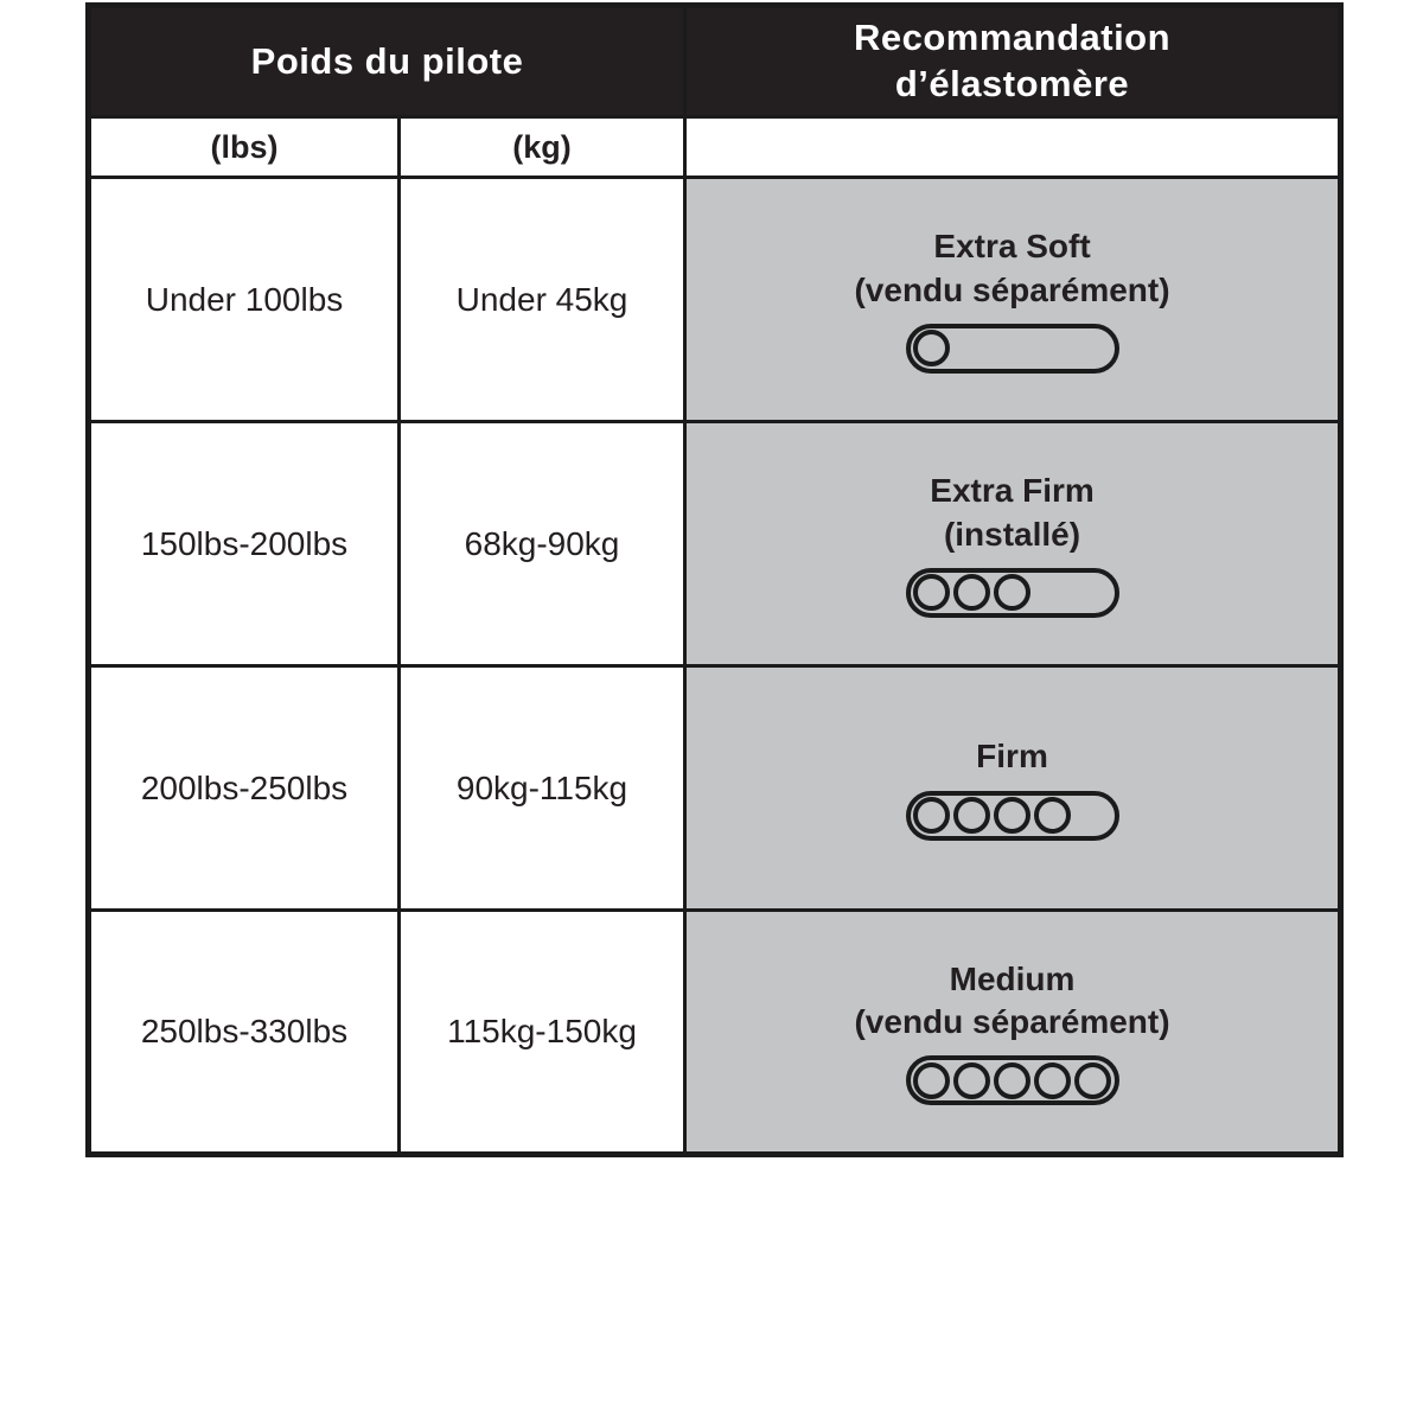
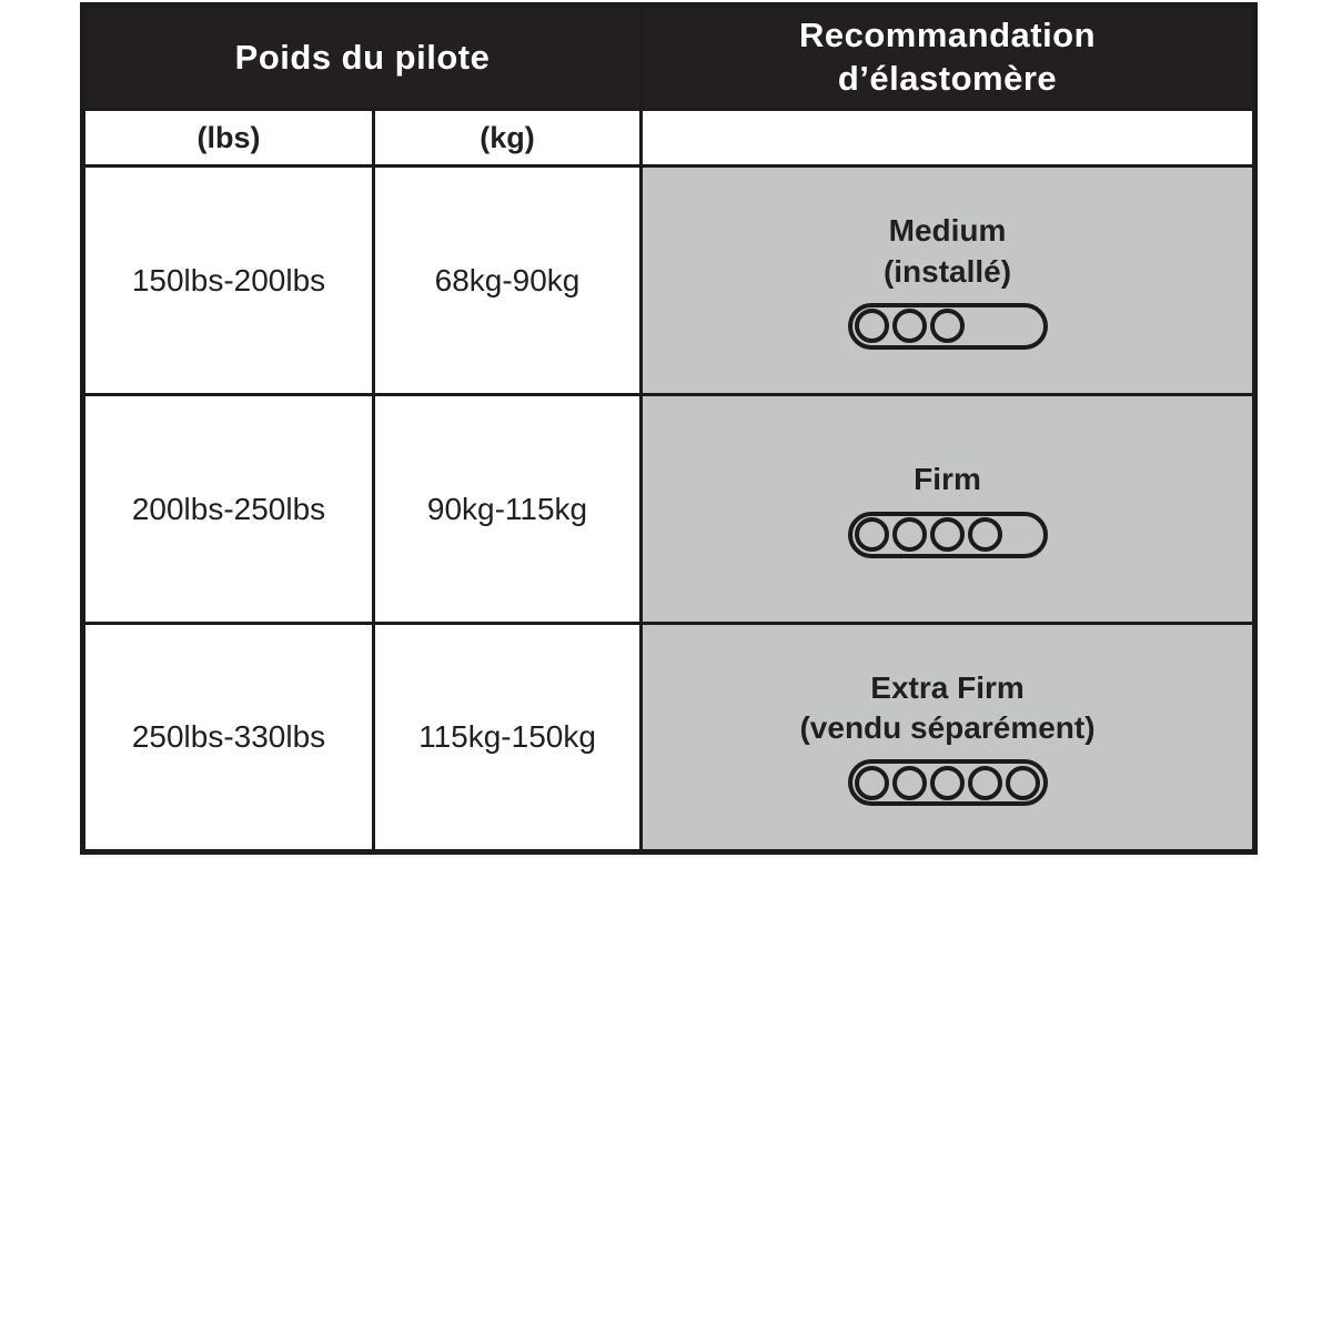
  Poids du pilote	Recommandation d’élastomère
  (lbs)	(kg)
- Under 100lbs	Under 45kg	Extra Soft (vendu séparément)
- 150lbs-200lbs	68kg-90kg	Extra Firm (installé)
+ 150lbs-200lbs	68kg-90kg	Medium (installé)
  200lbs-250lbs	90kg-115kg	Firm
- 250lbs-330lbs	115kg-150kg	Medium (vendu séparément)
+ 250lbs-330lbs	115kg-150kg	Extra Firm (vendu séparément)
